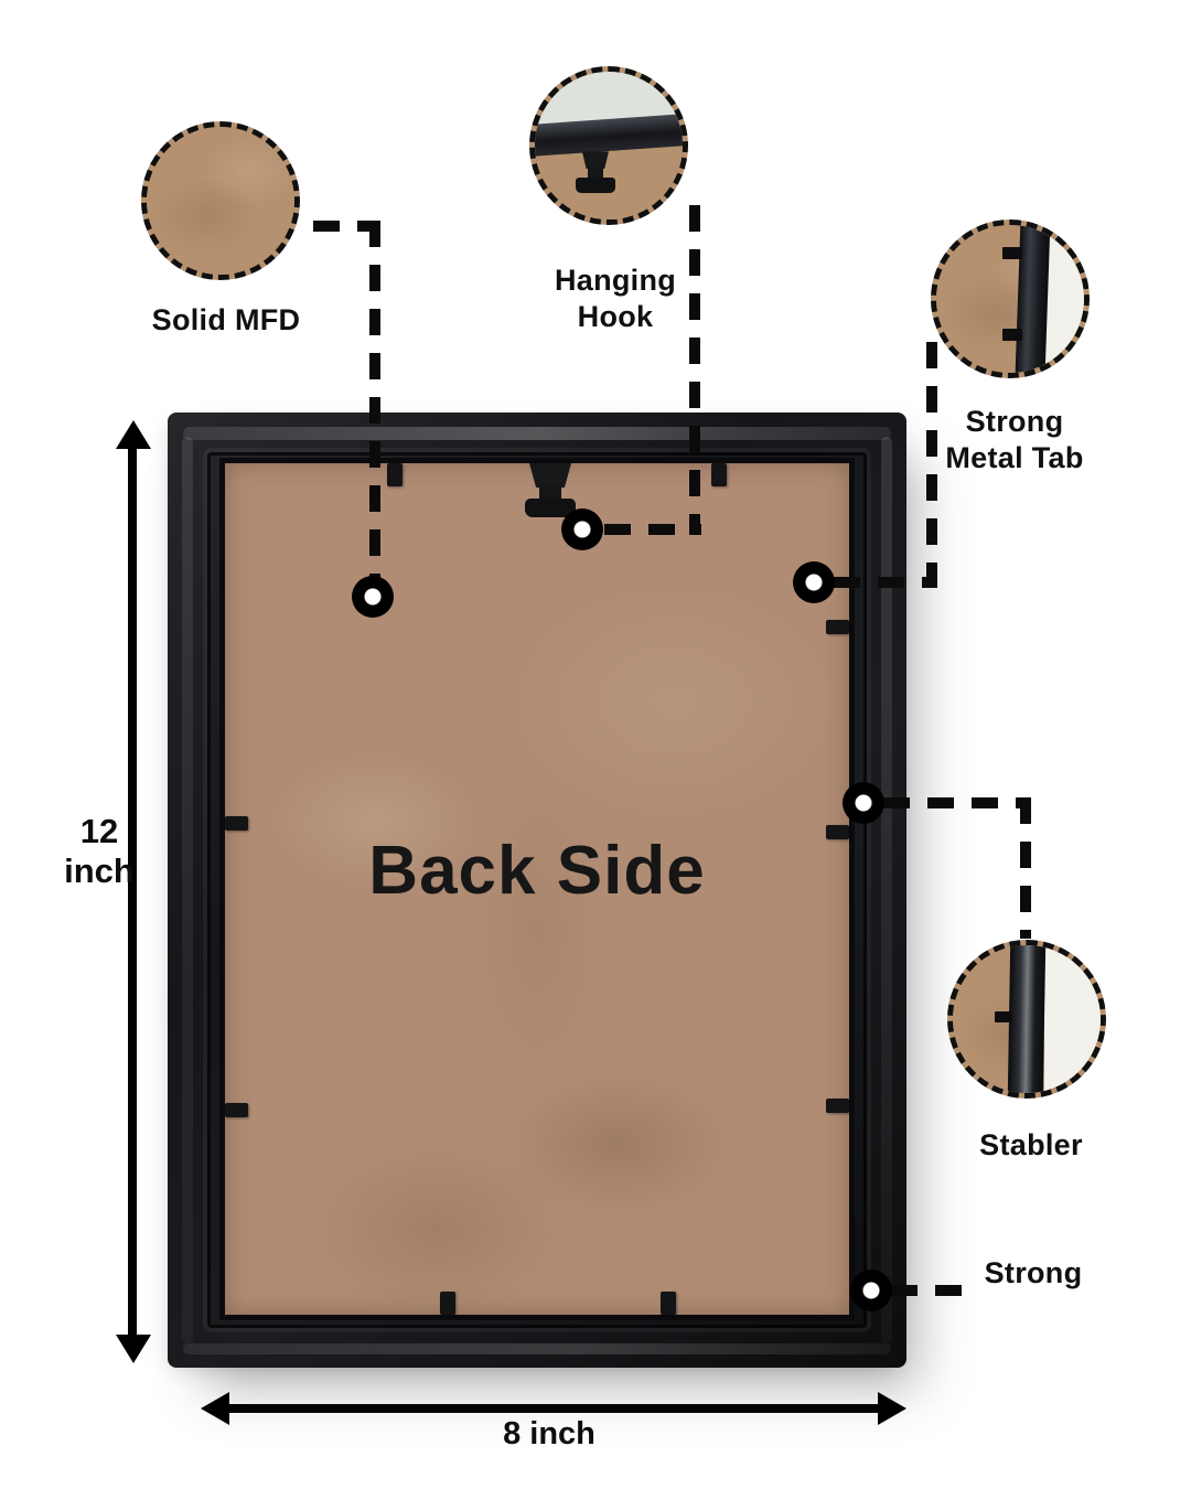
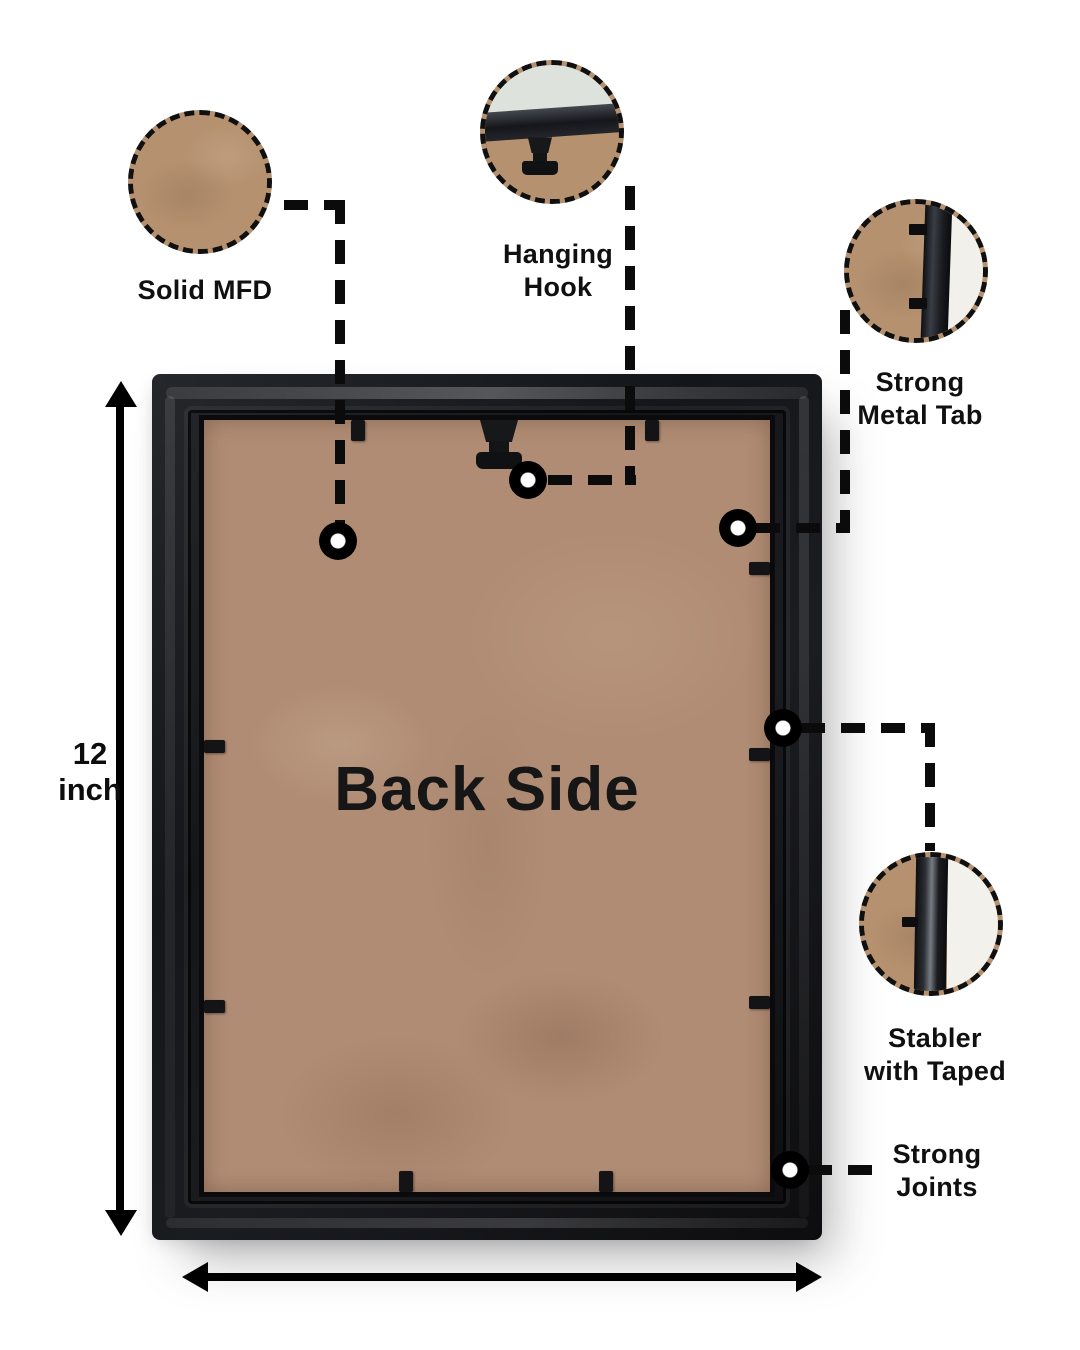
  Back Side
  Solid MFD
  Hanging
  Hook
  Strong
  Metal Tab
  Stabler
+ with Taped
  Strong
+ Joints
  12
  inch
- 8 inch
